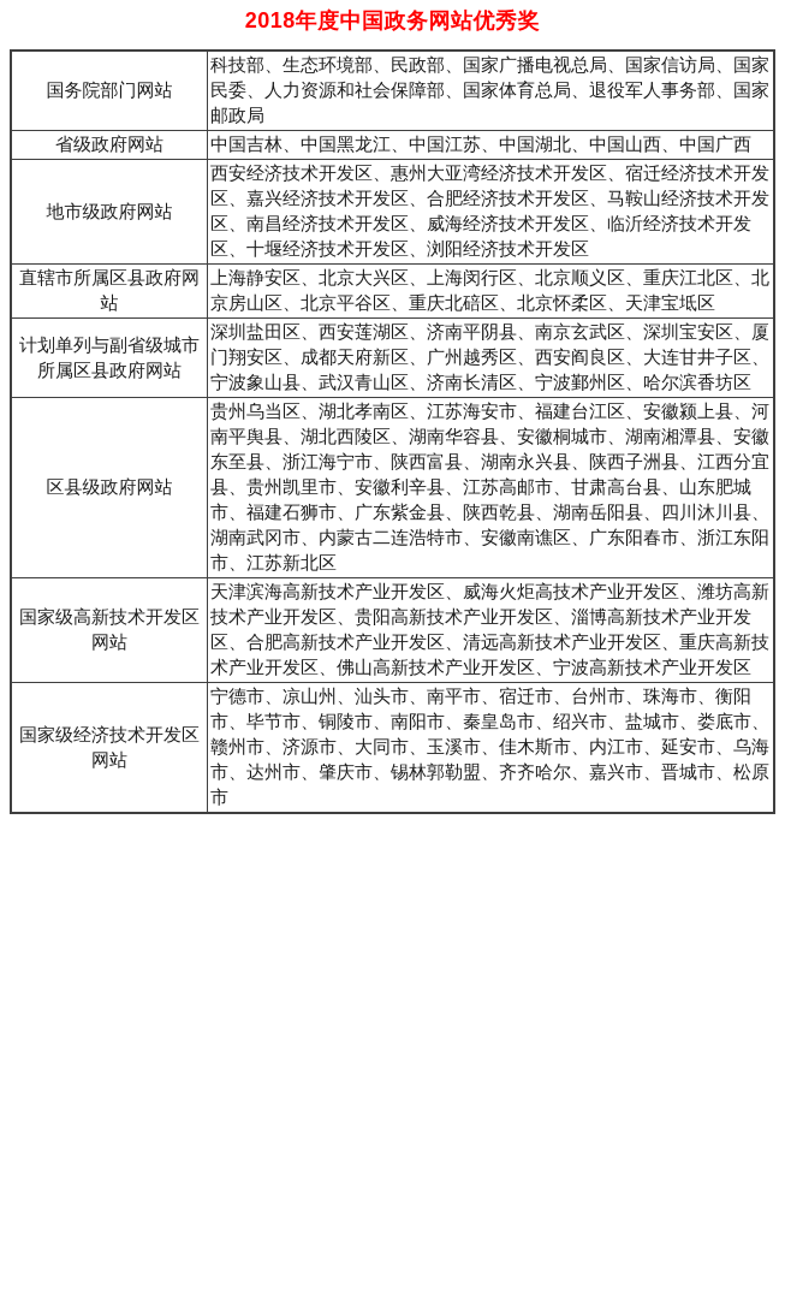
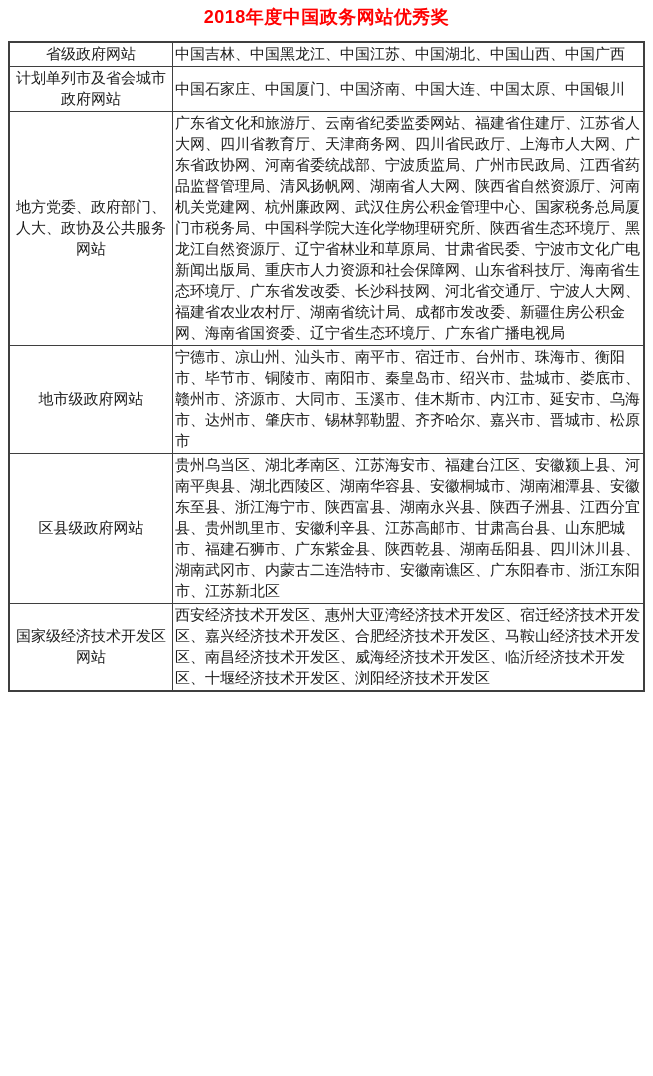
  2018年度中国政务网站优秀奖
- 国务院部门网站	科技部、生态环境部、民政部、国家广播电视总局、国家信访局、国家民委、人力资源和社会保障部、国家体育总局、退役军人事务部、国家邮政局
  省级政府网站	中国吉林、中国黑龙江、中国江苏、中国湖北、中国山西、中国广西
+ 计划单列市及省会城市政府网站	中国石家庄、中国厦门、中国济南、中国大连、中国太原、中国银川
+ 地方党委、政府部门、人大、政协及公共服务网站	广东省文化和旅游厅、云南省纪委监委网站、福建省住建厅、江苏省人大网、四川省教育厅、天津商务网、四川省民政厅、上海市人大网、广东省政协网、河南省委统战部、宁波质监局、广州市民政局、江西省药品监督管理局、清风扬帆网、湖南省人大网、陕西省自然资源厅、河南机关党建网、杭州廉政网、武汉住房公积金管理中心、国家税务总局厦门市税务局、中国科学院大连化学物理研究所、陕西省生态环境厅、黑龙江自然资源厅、辽宁省林业和草原局、甘肃省民委、宁波市文化广电新闻出版局、重庆市人力资源和社会保障网、山东省科技厅、海南省生态环境厅、广东省发改委、长沙科技网、河北省交通厅、宁波人大网、福建省农业农村厅、湖南省统计局、成都市发改委、新疆住房公积金网、海南省国资委、辽宁省生态环境厅、广东省广播电视局
- 地市级政府网站	西安经济技术开发区、惠州大亚湾经济技术开发区、宿迁经济技术开发区、嘉兴经济技术开发区、合肥经济技术开发区、马鞍山经济技术开发区、南昌经济技术开发区、威海经济技术开发区、临沂经济技术开发区、十堰经济技术开发区、浏阳经济技术开发区
+ 地市级政府网站	宁德市、凉山州、汕头市、南平市、宿迁市、台州市、珠海市、衡阳市、毕节市、铜陵市、南阳市、秦皇岛市、绍兴市、盐城市、娄底市、赣州市、济源市、大同市、玉溪市、佳木斯市、内江市、延安市、乌海市、达州市、肇庆市、锡林郭勒盟、齐齐哈尔、嘉兴市、晋城市、松原市
- 直辖市所属区县政府网站	上海静安区、北京大兴区、上海闵行区、北京顺义区、重庆江北区、北京房山区、北京平谷区、重庆北碚区、北京怀柔区、天津宝坻区
- 计划单列与副省级城市所属区县政府网站	深圳盐田区、西安莲湖区、济南平阴县、南京玄武区、深圳宝安区、厦门翔安区、成都天府新区、广州越秀区、西安阎良区、大连甘井子区、宁波象山县、武汉青山区、济南长清区、宁波鄞州区、哈尔滨香坊区
  区县级政府网站	贵州乌当区、湖北孝南区、江苏海安市、福建台江区、安徽颍上县、河南平舆县、湖北西陵区、湖南华容县、安徽桐城市、湖南湘潭县、安徽东至县、浙江海宁市、陕西富县、湖南永兴县、陕西子洲县、江西分宜县、贵州凯里市、安徽利辛县、江苏高邮市、甘肃高台县、山东肥城市、福建石狮市、广东紫金县、陕西乾县、湖南岳阳县、四川沐川县、湖南武冈市、内蒙古二连浩特市、安徽南谯区、广东阳春市、浙江东阳市、江苏新北区
- 国家级高新技术开发区网站	天津滨海高新技术产业开发区、威海火炬高技术产业开发区、潍坊高新技术产业开发区、贵阳高新技术产业开发区、淄博高新技术产业开发区、合肥高新技术产业开发区、清远高新技术产业开发区、重庆高新技术产业开发区、佛山高新技术产业开发区、宁波高新技术产业开发区
- 国家级经济技术开发区网站	宁德市、凉山州、汕头市、南平市、宿迁市、台州市、珠海市、衡阳市、毕节市、铜陵市、南阳市、秦皇岛市、绍兴市、盐城市、娄底市、赣州市、济源市、大同市、玉溪市、佳木斯市、内江市、延安市、乌海市、达州市、肇庆市、锡林郭勒盟、齐齐哈尔、嘉兴市、晋城市、松原市
+ 国家级经济技术开发区网站	西安经济技术开发区、惠州大亚湾经济技术开发区、宿迁经济技术开发区、嘉兴经济技术开发区、合肥经济技术开发区、马鞍山经济技术开发区、南昌经济技术开发区、威海经济技术开发区、临沂经济技术开发区、十堰经济技术开发区、浏阳经济技术开发区
